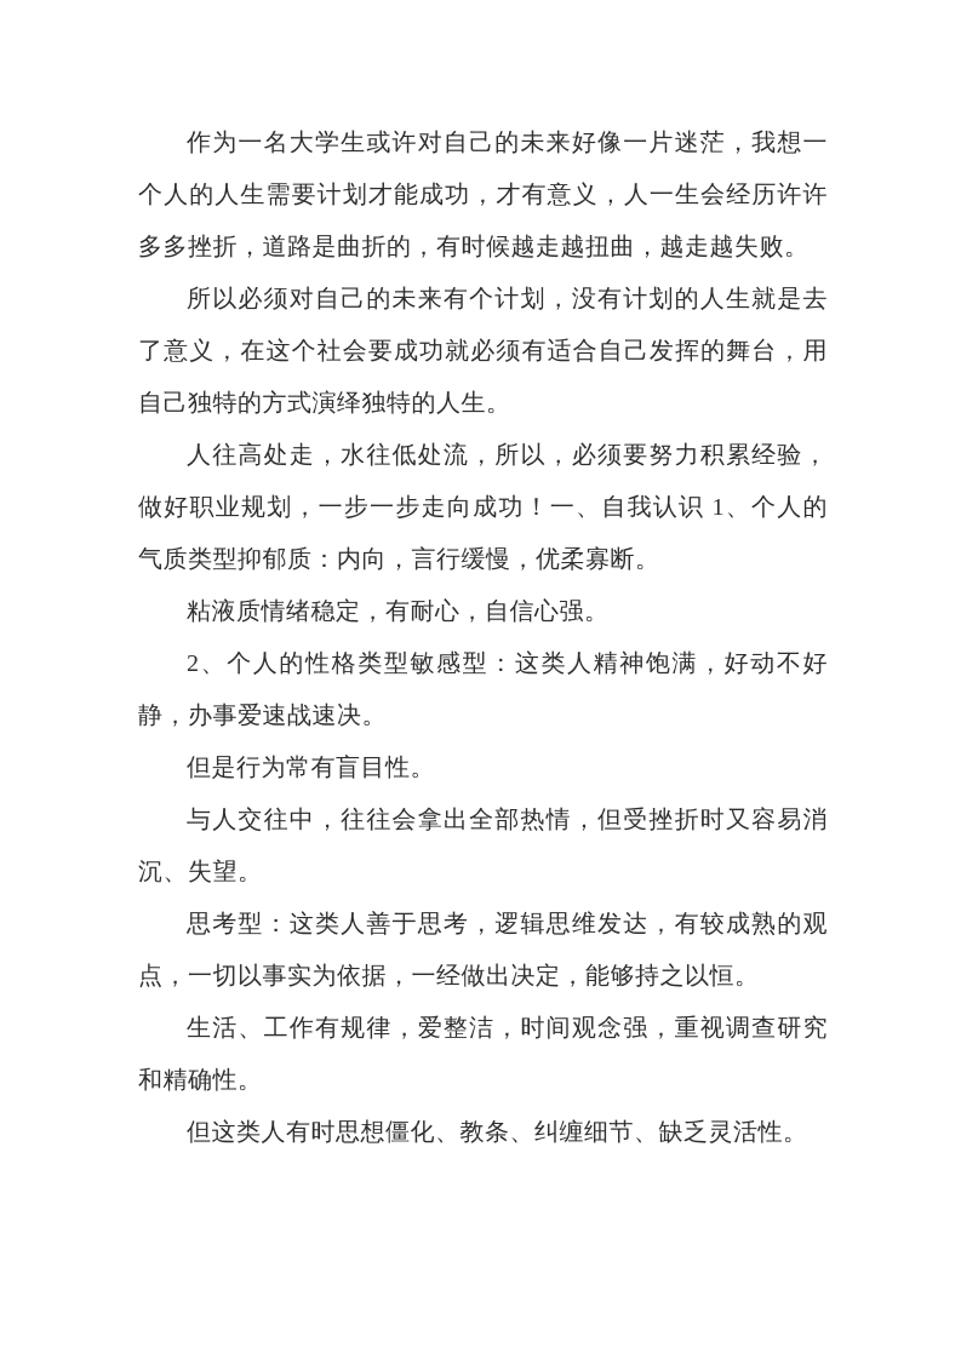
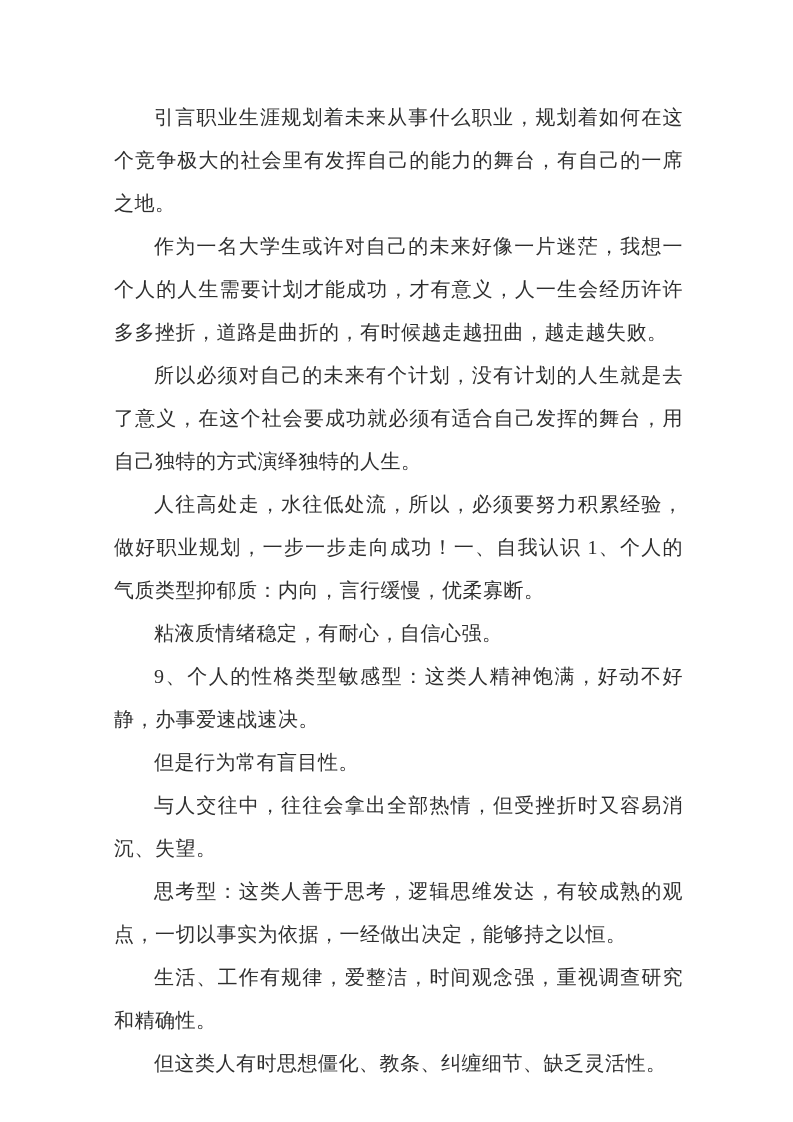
+ 引言职业生涯规划着未来从事什么职业，规划着如何在这个竞争极大的社会里有发挥自己的能力的舞台，有自己的一席之地。
  作为一名大学生或许对自己的未来好像一片迷茫，我想一个人的人生需要计划才能成功，才有意义，人一生会经历许许多多挫折，道路是曲折的，有时候越走越扭曲，越走越失败。
  所以必须对自己的未来有个计划，没有计划的人生就是去了意义，在这个社会要成功就必须有适合自己发挥的舞台，用自己独特的方式演绎独特的人生。
  人往高处走，水往低处流，所以，必须要努力积累经验，做好职业规划，一步一步走向成功！一、自我认识 1、个人的气质类型抑郁质：内向，言行缓慢，优柔寡断。
  粘液质情绪稳定，有耐心，自信心强。
- 2、个人的性格类型敏感型：这类人精神饱满，好动不好静，办事爱速战速决。
+ 9、个人的性格类型敏感型：这类人精神饱满，好动不好静，办事爱速战速决。
  但是行为常有盲目性。
  与人交往中，往往会拿出全部热情，但受挫折时又容易消沉、失望。
  思考型：这类人善于思考，逻辑思维发达，有较成熟的观点，一切以事实为依据，一经做出决定，能够持之以恒。
  生活、工作有规律，爱整洁，时间观念强，重视调查研究和精确性。
  但这类人有时思想僵化、教条、纠缠细节、缺乏灵活性。
